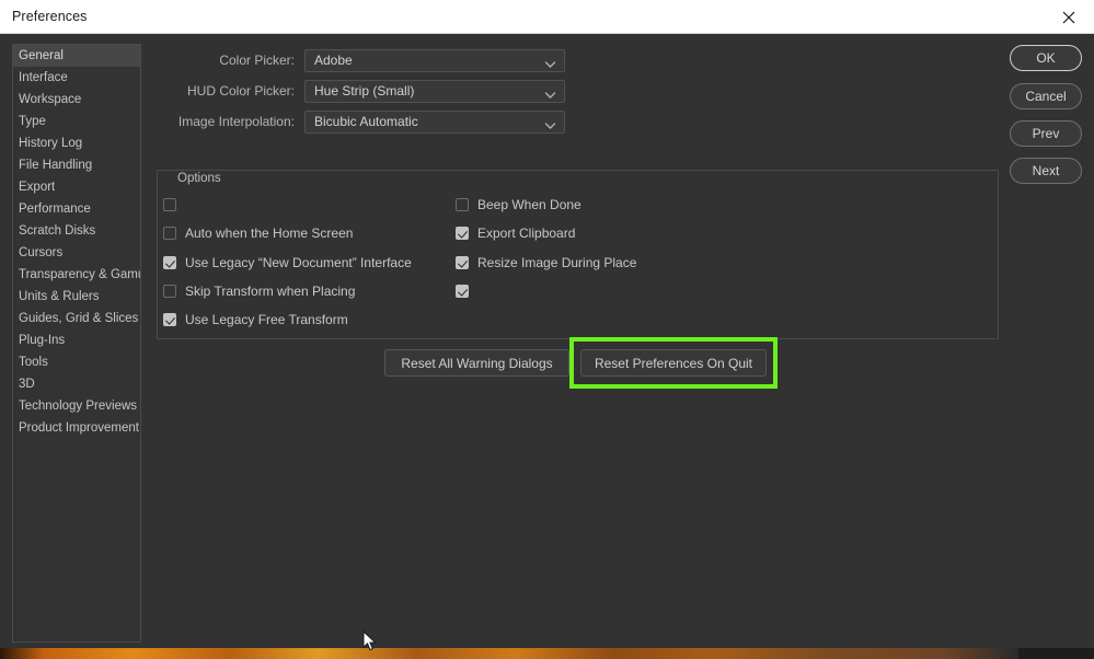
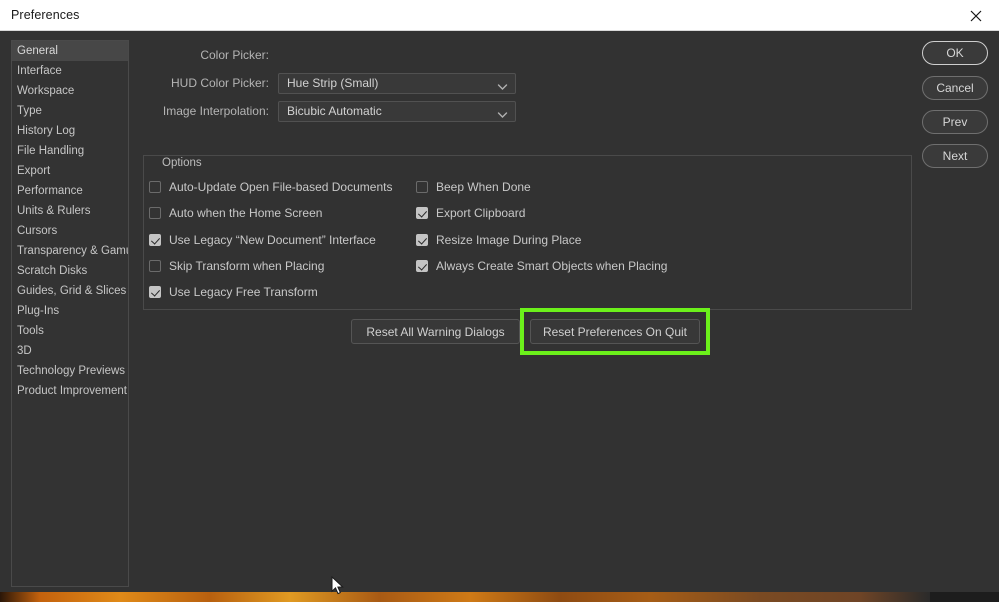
  Preferences
  General
  Interface
  Workspace
  Type
  History Log
  File Handling
  Export
  Performance
- Scratch Disks
+ Units & Rulers
  Cursors
  Transparency & Gam
- Units & Rulers
+ Scratch Disks
  Guides, Grid & Slices
  Plug-Ins
  Tools
  3D
  Technology Previews
  Product Improvement
  Color Picker:
- Adobe
  HUD Color Picker:
  Hue Strip (Small)
  Image Interpolation:
  Bicubic Automatic
  Options
+ Auto-Update Open File-based Documents
  Auto when the Home Screen
  Use Legacy “New Document” Interface
  Skip Transform when Placing
  Use Legacy Free Transform
  Beep When Done
  Export Clipboard
  Resize Image During Place
+ Always Create Smart Objects when Placing
  Reset All Warning Dialogs
  Reset Preferences On Quit
  OK
  Cancel
  Prev
  Next
